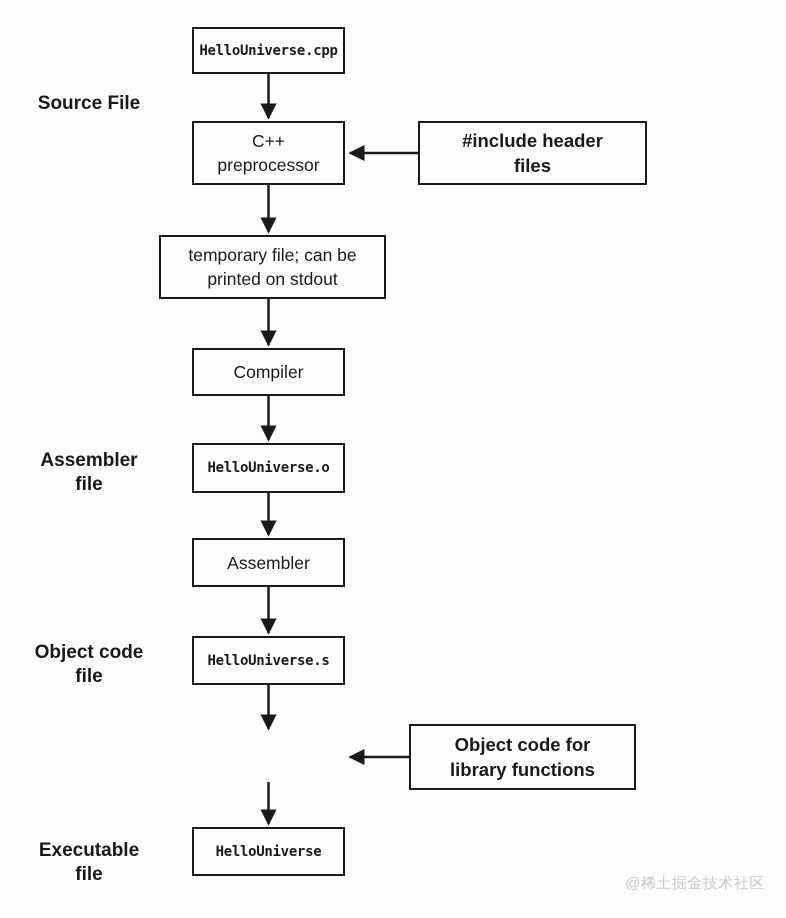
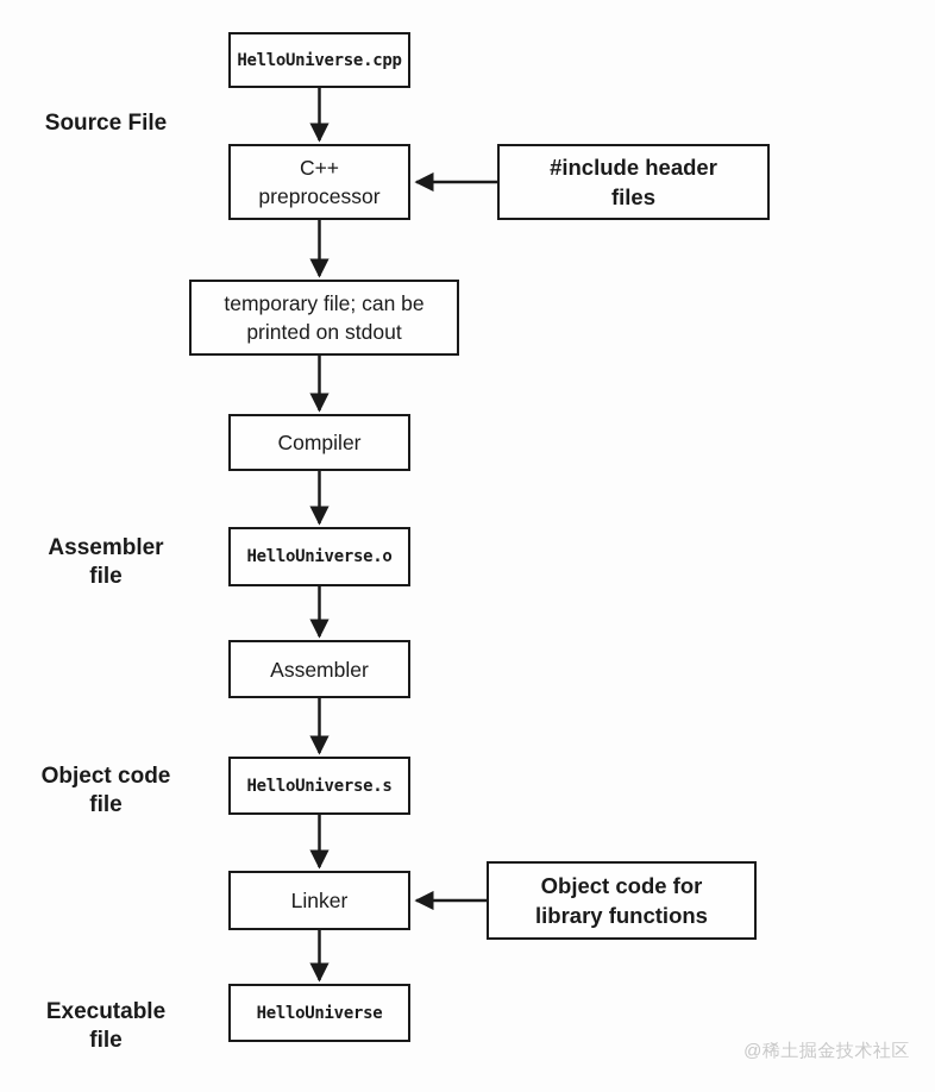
  HelloUniverse.cpp
  C++
  preprocessor
  temporary file; can be
  printed on stdout
  Compiler
  HelloUniverse.o
  Assembler
  HelloUniverse.s
+ Linker
  HelloUniverse
  #include header
  files
  Object code for
  library functions
  Source File
  Assembler
  file
  Object code
  file
  Executable
  file
  @稀土掘金技术社区
